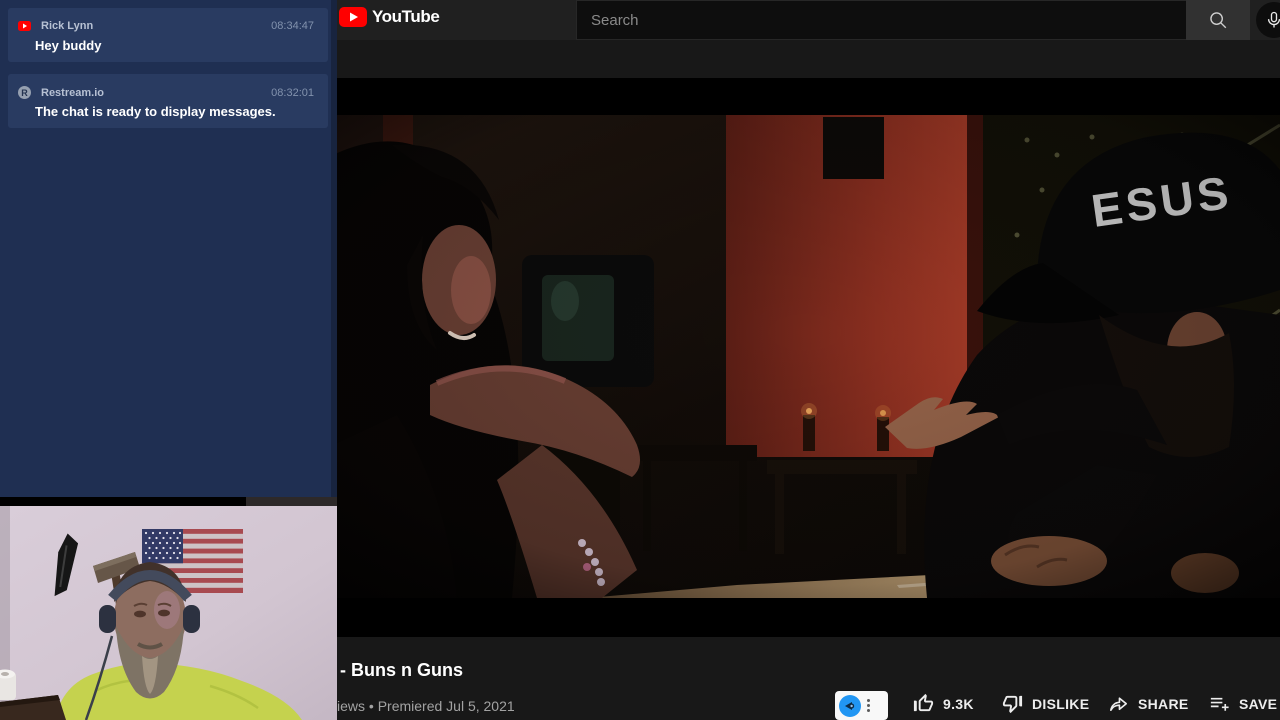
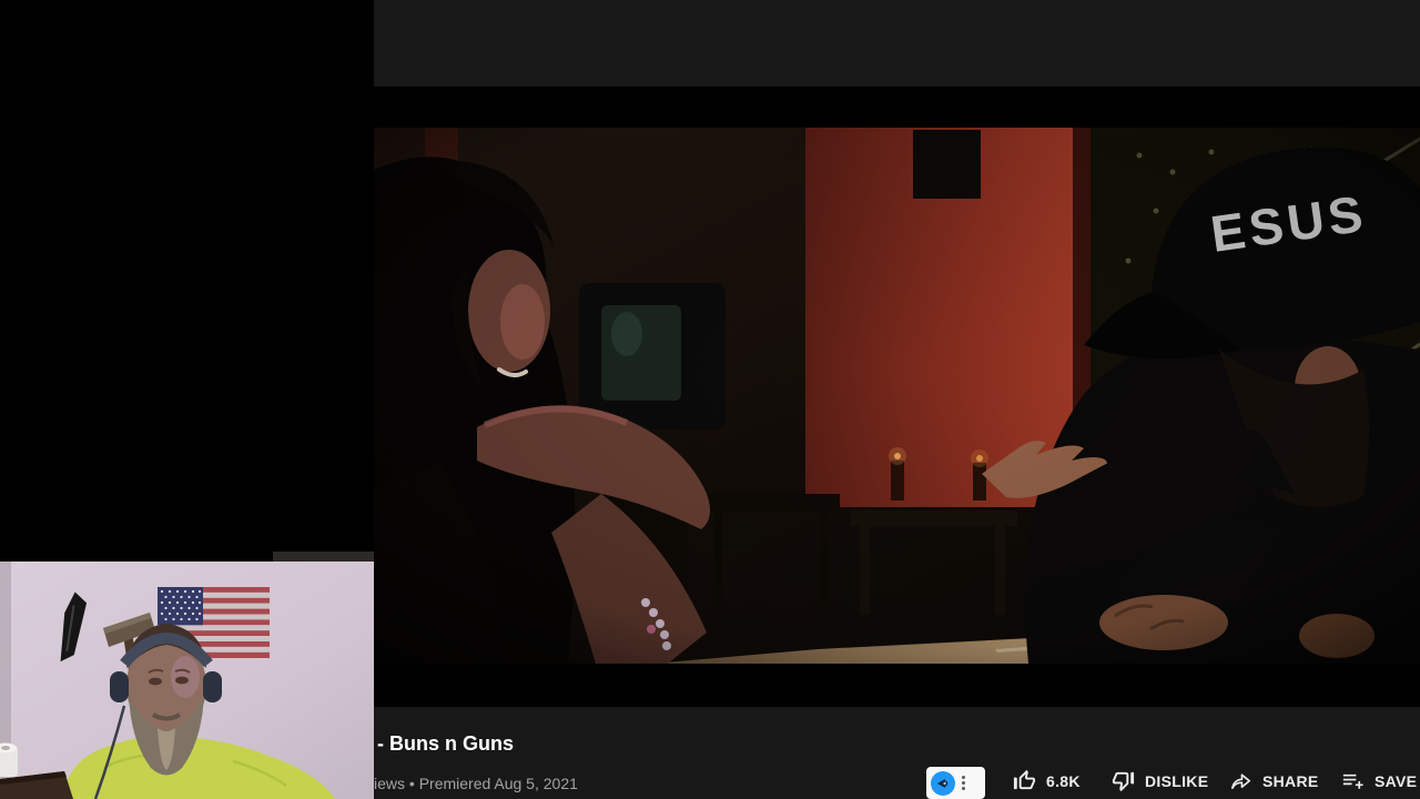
- YouTube
- Search
  - Buns n Guns
- iews • Premiered Jul 5, 2021
+ iews • Premiered Aug 5, 2021
- 9.3K
+ 6.8K
  DISLIKE
  SHARE
  SAVE
- Rick Lynn
- 08:34:47
- Hey buddy
- R
- Restream.io
- 08:32:01
- The chat is ready to display messages.
